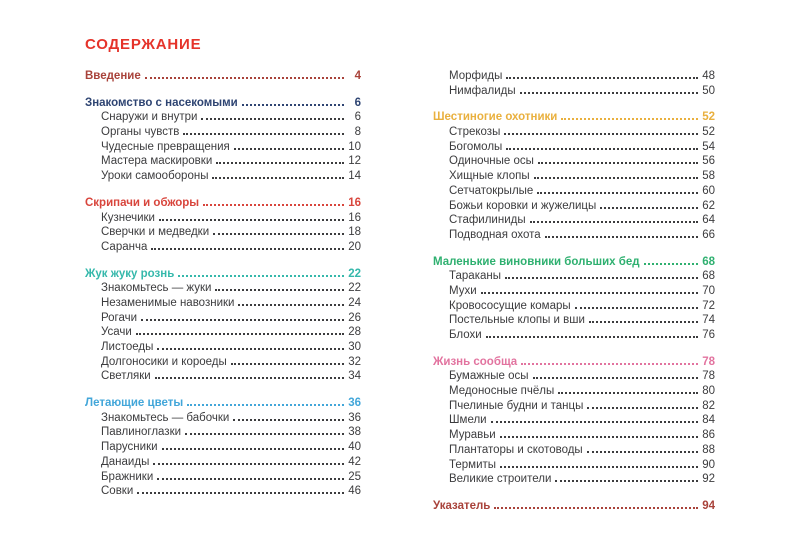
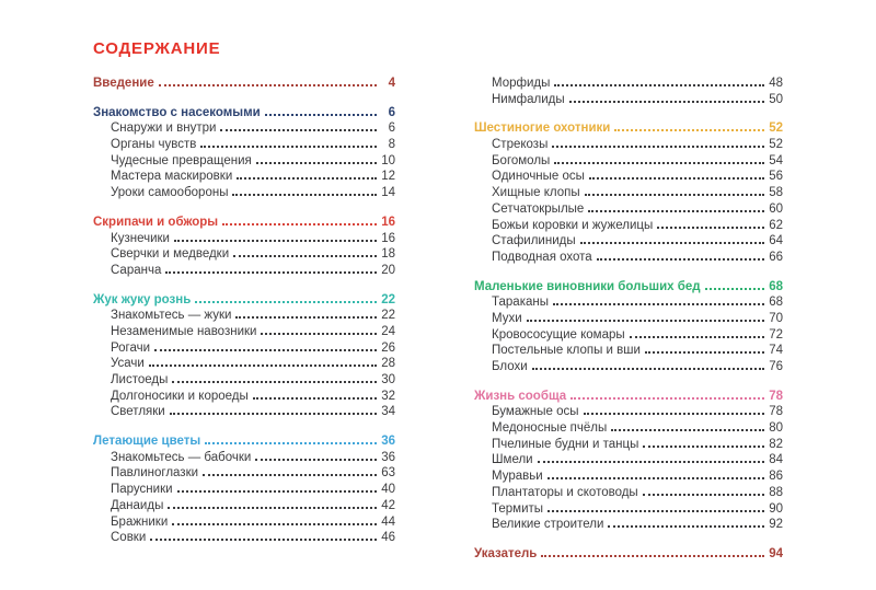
  СОДЕРЖАНИЕ
  Введение
  4
  Знакомство с насекомыми
  6
  Снаружи и внутри
  6
  Органы чувств
  8
  Чудесные превращения
  10
  Мастера маскировки
  12
  Уроки самообороны
  14
  Скрипачи и обжоры
  16
  Кузнечики
  16
  Сверчки и медведки
  18
  Саранча
  20
  Жук жуку рознь
  22
  Знакомьтесь — жуки
  22
  Незаменимые навозники
  24
  Рогачи
  26
  Усачи
  28
  Листоеды
  30
  Долгоносики и короеды
  32
  Светляки
  34
  Летающие цветы
  36
  Знакомьтесь — бабочки
  36
  Павлиноглазки
- 38
+ 63
  Парусники
  40
  Данаиды
  42
  Бражники
- 25
+ 44
  Совки
  46
  Морфиды
  48
  Нимфалиды
  50
  Шестиногие охотники
  52
  Стрекозы
  52
  Богомолы
  54
  Одиночные осы
  56
  Хищные клопы
  58
  Сетчатокрылые
  60
  Божьи коровки и жужелицы
  62
  Стафилиниды
  64
  Подводная охота
  66
  Маленькие виновники больших бед
  68
  Тараканы
  68
  Мухи
  70
  Кровососущие комары
  72
  Постельные клопы и вши
  74
  Блохи
  76
  Жизнь сообща
  78
  Бумажные осы
  78
  Медоносные пчёлы
  80
  Пчелиные будни и танцы
  82
  Шмели
  84
  Муравьи
  86
  Плантаторы и скотоводы
  88
  Термиты
  90
  Великие строители
  92
  Указатель
  94
